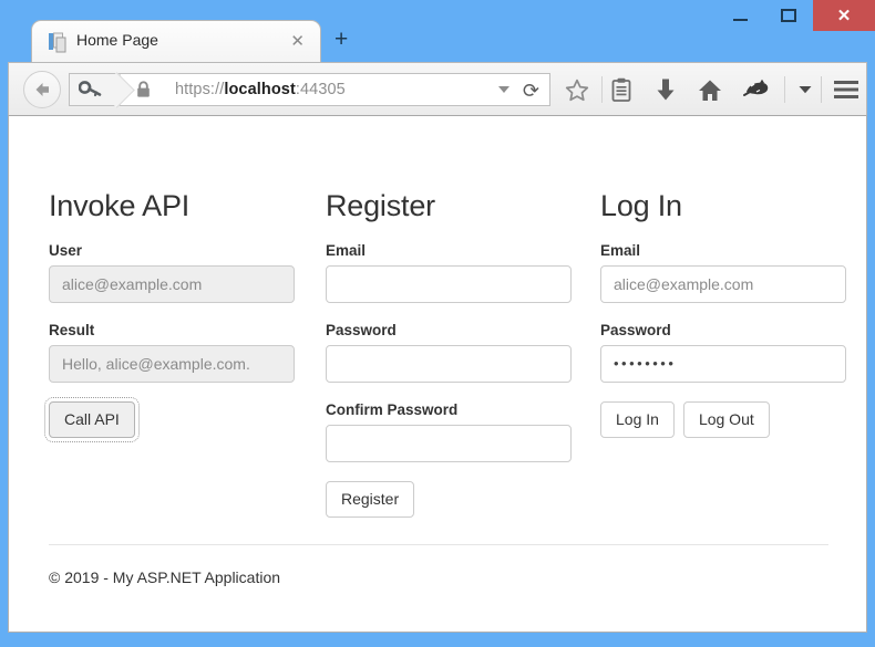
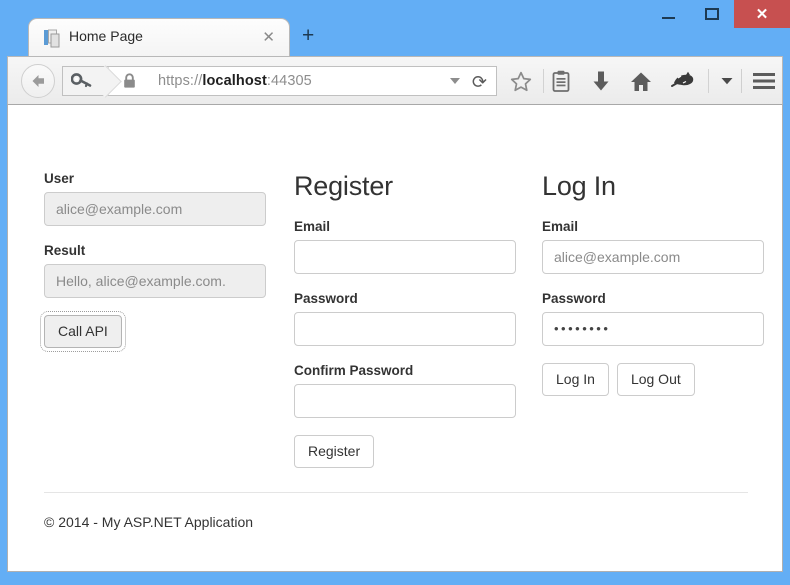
  ✕
  Home Page
  ✕
  +
  https://localhost:44305
  ⟳
- Invoke API
  User
  alice@example.com
  Result
  Hello, alice@example.com.
  Call API
  Register
  Email
  Password
  Confirm Password
  Register
  Log In
  Email
  alice@example.com
  Password
  ••••••••
  Log In
  Log Out
- © 2019 - My ASP.NET Application
+ © 2014 - My ASP.NET Application
